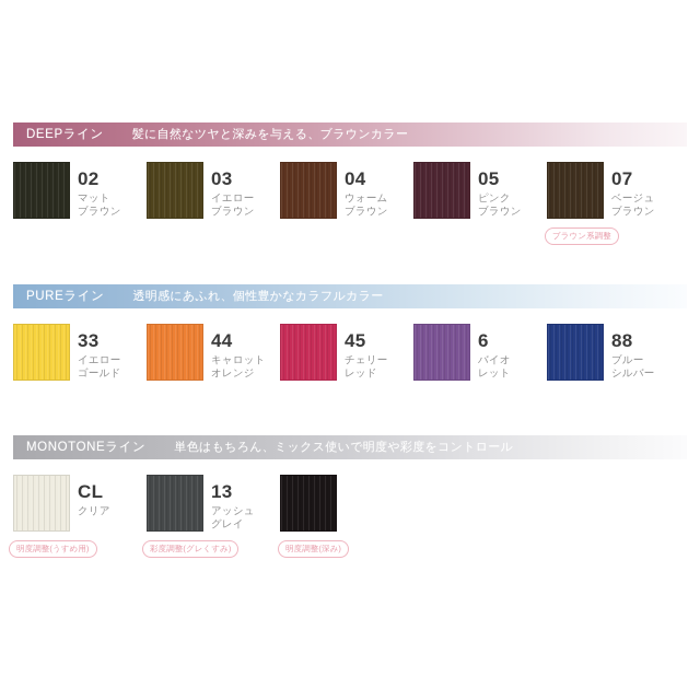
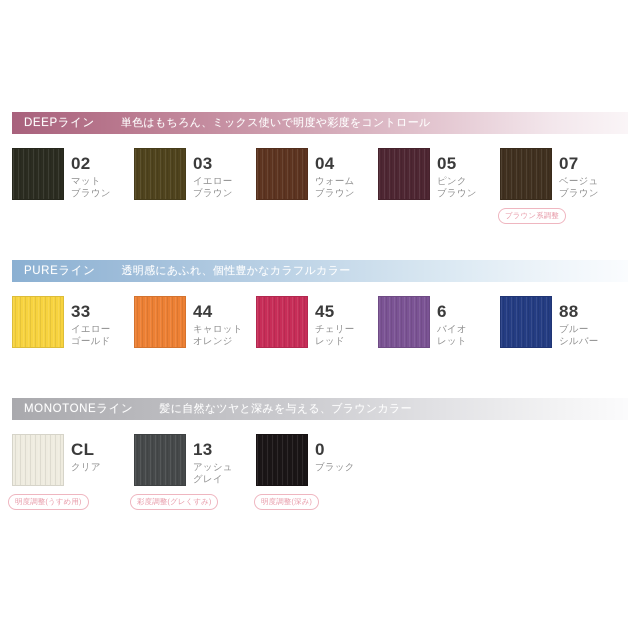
  DEEPライン
- 髪に自然なツヤと深みを与える、ブラウンカラー
+ 単色はもちろん、ミックス使いで明度や彩度をコントロール
  02
  マット
  ブラウン
  03
  イエロー
  ブラウン
  04
  ウォーム
  ブラウン
  05
  ピンク
  ブラウン
  ブラウン系調整
  07
  ベージュ
  ブラウン
  PUREライン
  透明感にあふれ、個性豊かなカラフルカラー
  33
  イエロー
  ゴールド
  44
  キャロット
  オレンジ
  45
  チェリー
  レッド
  6
  バイオ
  レット
  88
  ブルー
  シルバー
  MONOTONEライン
- 単色はもちろん、ミックス使いで明度や彩度をコントロール
+ 髪に自然なツヤと深みを与える、ブラウンカラー
  明度調整(うすめ用)
  CL
  クリア
  彩度調整(グレくすみ)
  13
  アッシュ
  グレイ
  明度調整(深み)
+ 0
+ ブラック
